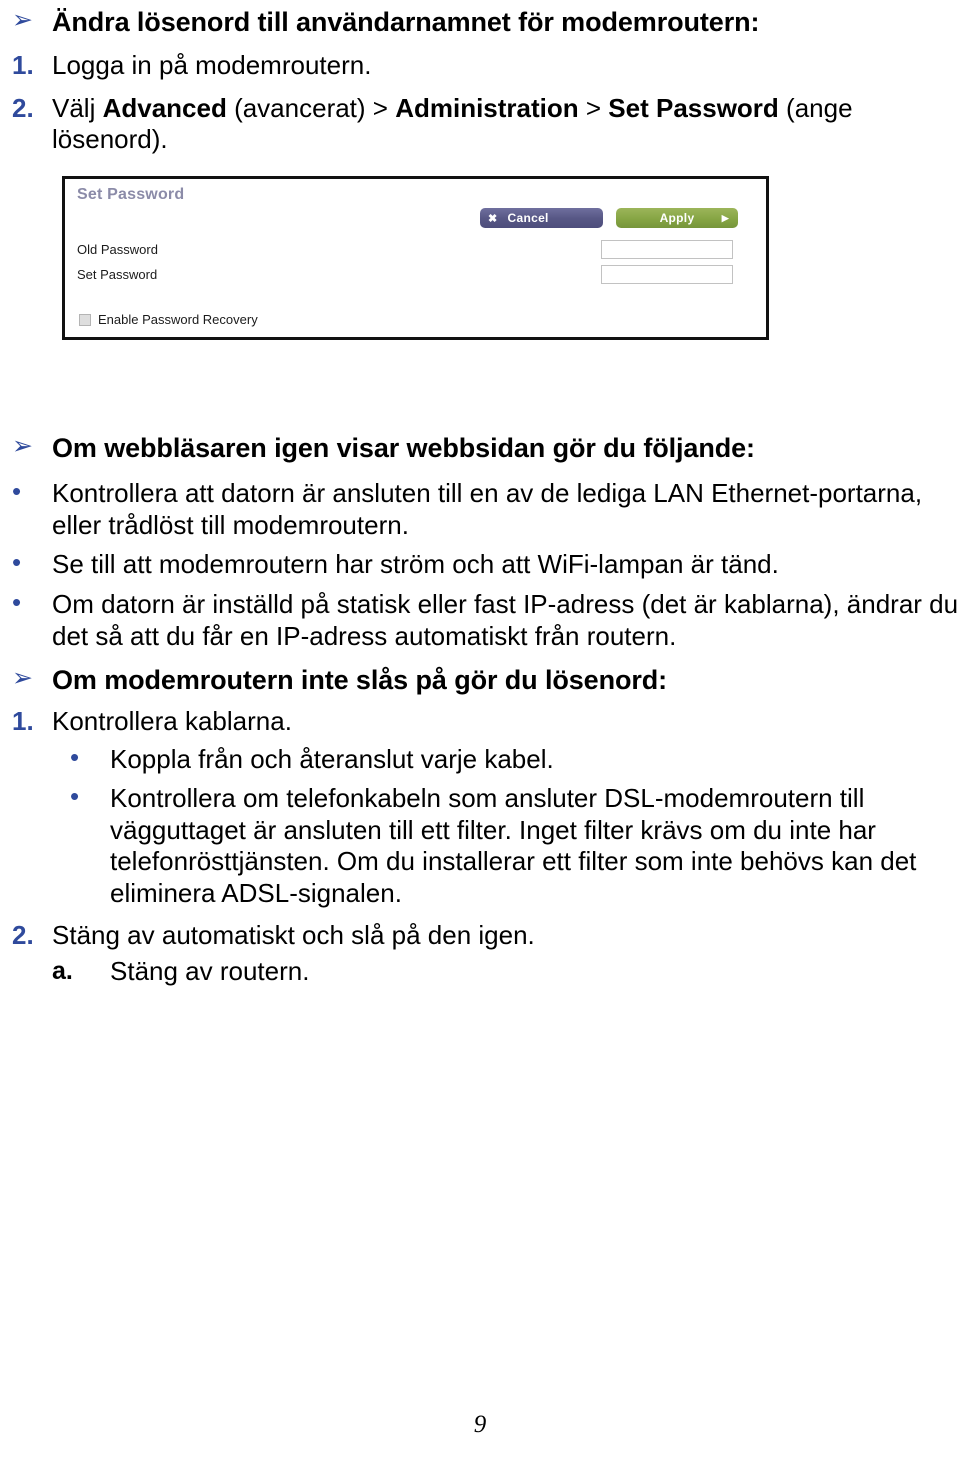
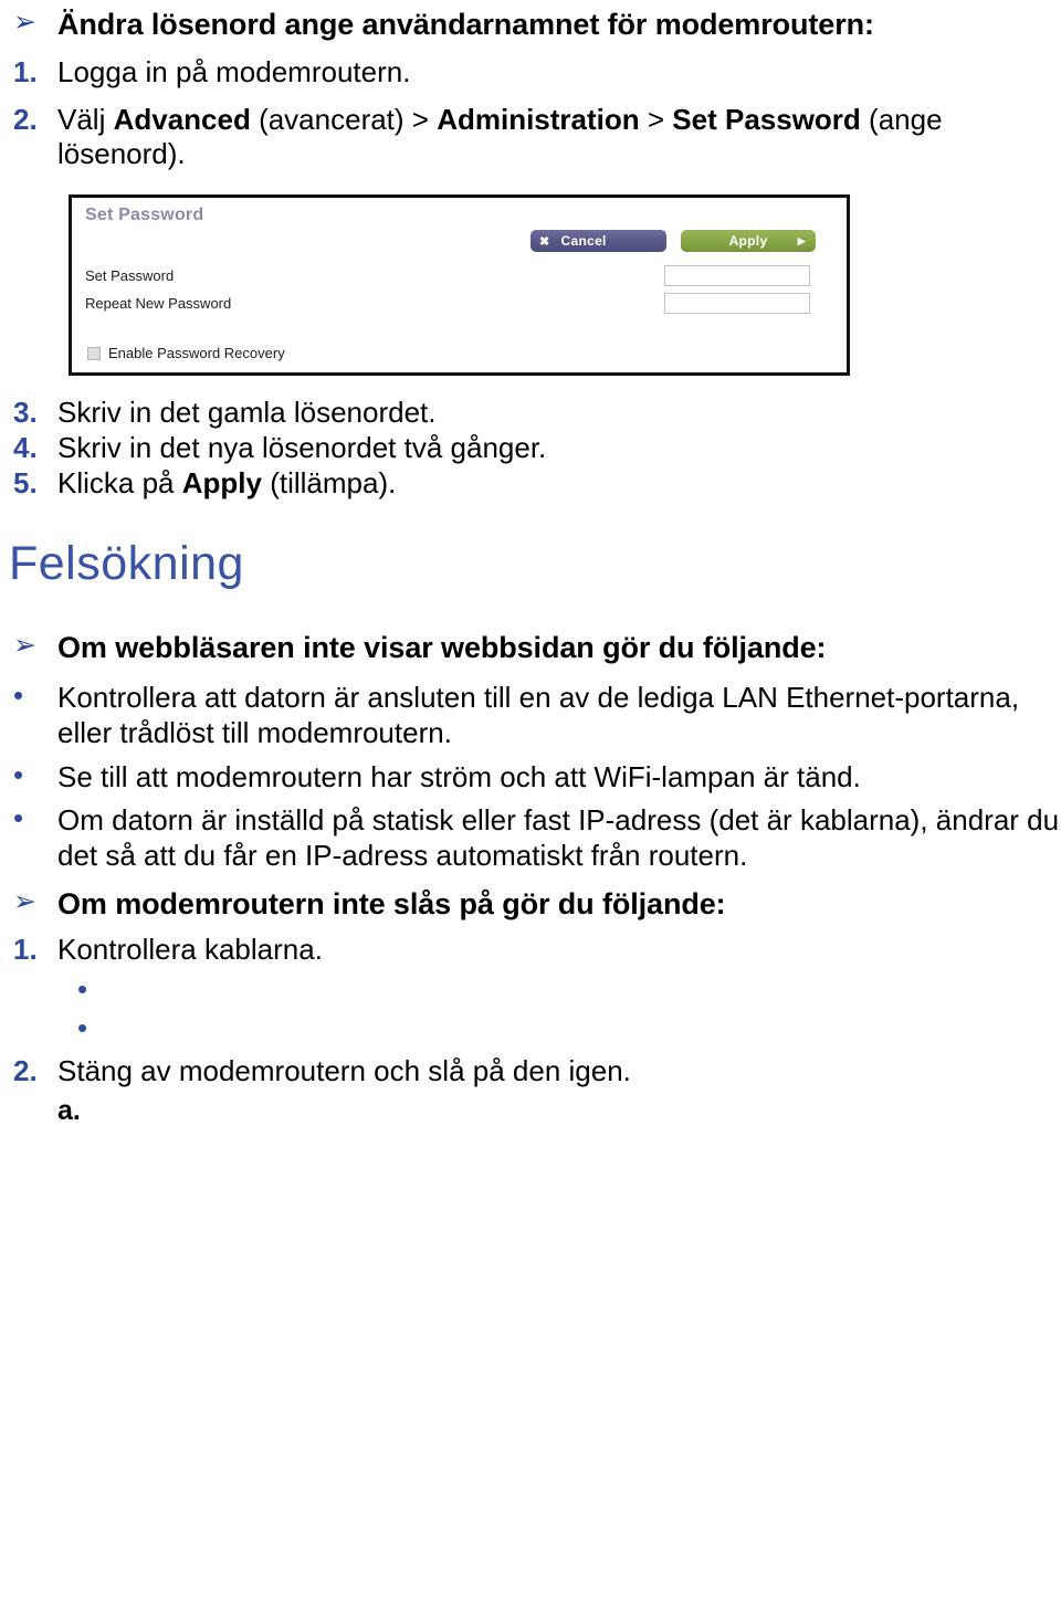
  ➢
- Ändra lösenord till användarnamnet för modemroutern:
+ Ändra lösenord ange användarnamnet för modemroutern:
  1.
  Logga in på modemroutern.
  2.
  Välj Advanced (avancerat) > Administration > Set Password (ange lösenord).
  Set Password
  ✖
  Cancel
  Apply
  ▶
- Old Password
  Set Password
+ Repeat New Password
  Enable Password Recovery
+ 3.
+ Skriv in det gamla lösenordet.
+ 4.
+ Skriv in det nya lösenordet två gånger.
+ 5.
+ Klicka på Apply (tillämpa).
+ Felsökning
  ➢
- Om webbläsaren igen visar webbsidan gör du följande:
+ Om webbläsaren inte visar webbsidan gör du följande:
  •
  Kontrollera att datorn är ansluten till en av de lediga LAN Ethernet-portarna, eller trådlöst till modemroutern.
  •
  Se till att modemroutern har ström och att WiFi-lampan är tänd.
  •
  Om datorn är inställd på statisk eller fast IP-adress (det är kablarna), ändrar du det så att du får en IP-adress automatiskt från routern.
  ➢
- Om modemroutern inte slås på gör du lösenord:
+ Om modemroutern inte slås på gör du följande:
  1.
  Kontrollera kablarna.
  •
- Koppla från och återanslut varje kabel.
  •
- Kontrollera om telefonkabeln som ansluter DSL-modemroutern till vägguttaget är ansluten till ett filter. Inget filter krävs om du inte har telefonrösttjänsten. Om du installerar ett filter som inte behövs kan det eliminera ADSL-signalen.
  2.
- Stäng av automatiskt och slå på den igen.
+ Stäng av modemroutern och slå på den igen.
  a.
- Stäng av routern.
- 9
